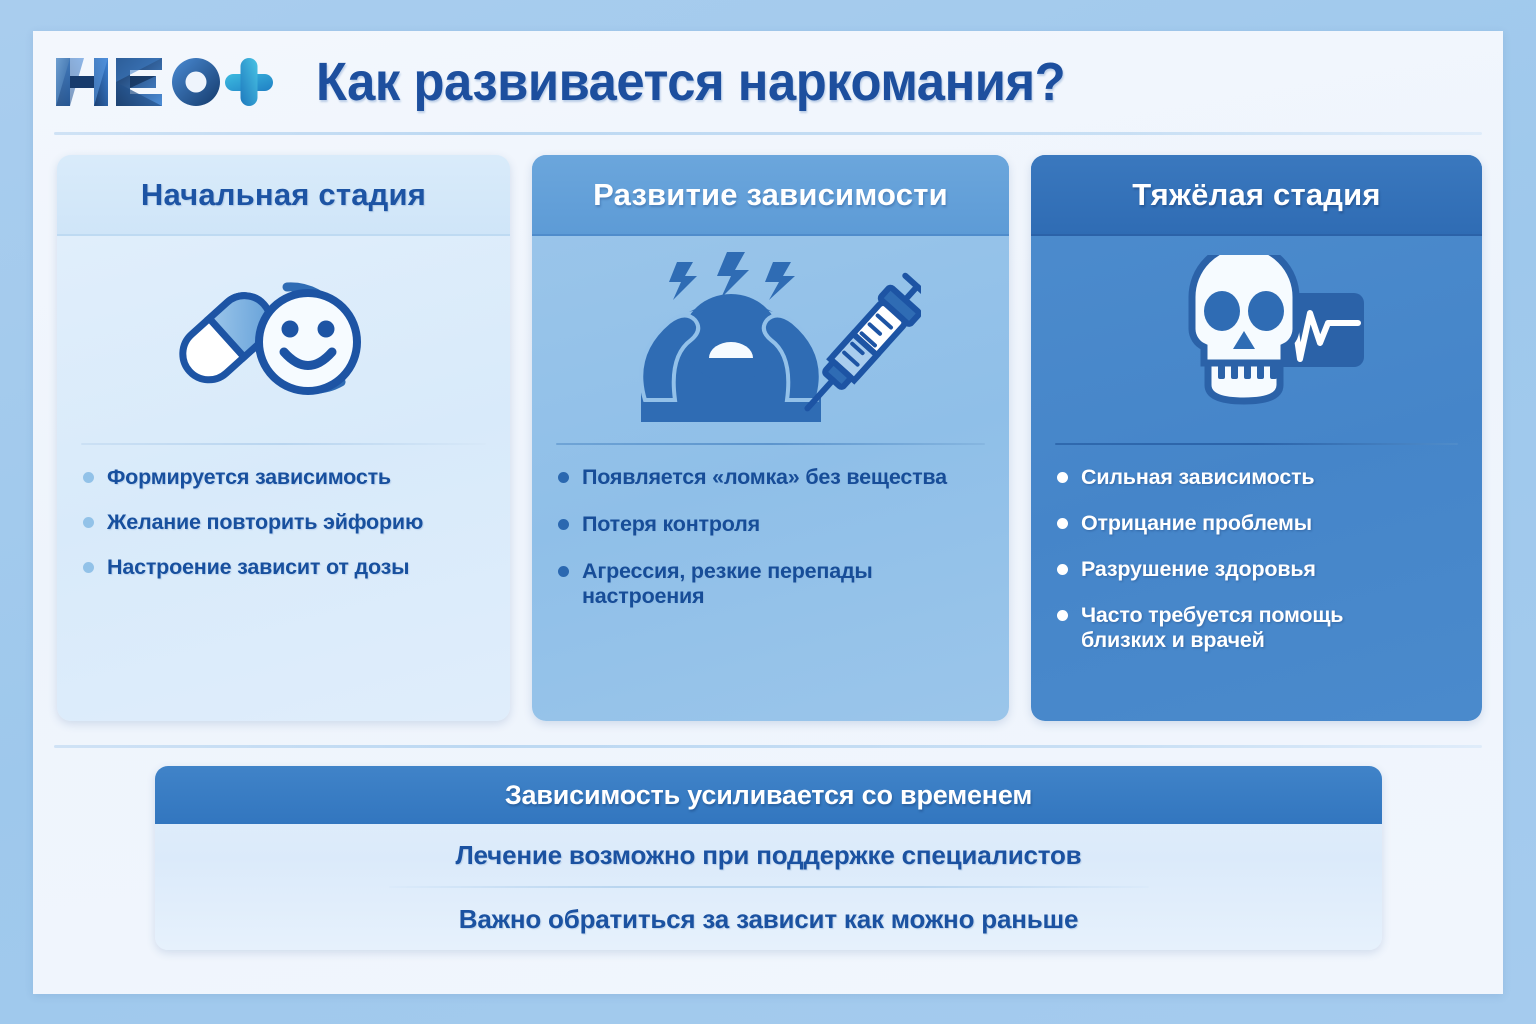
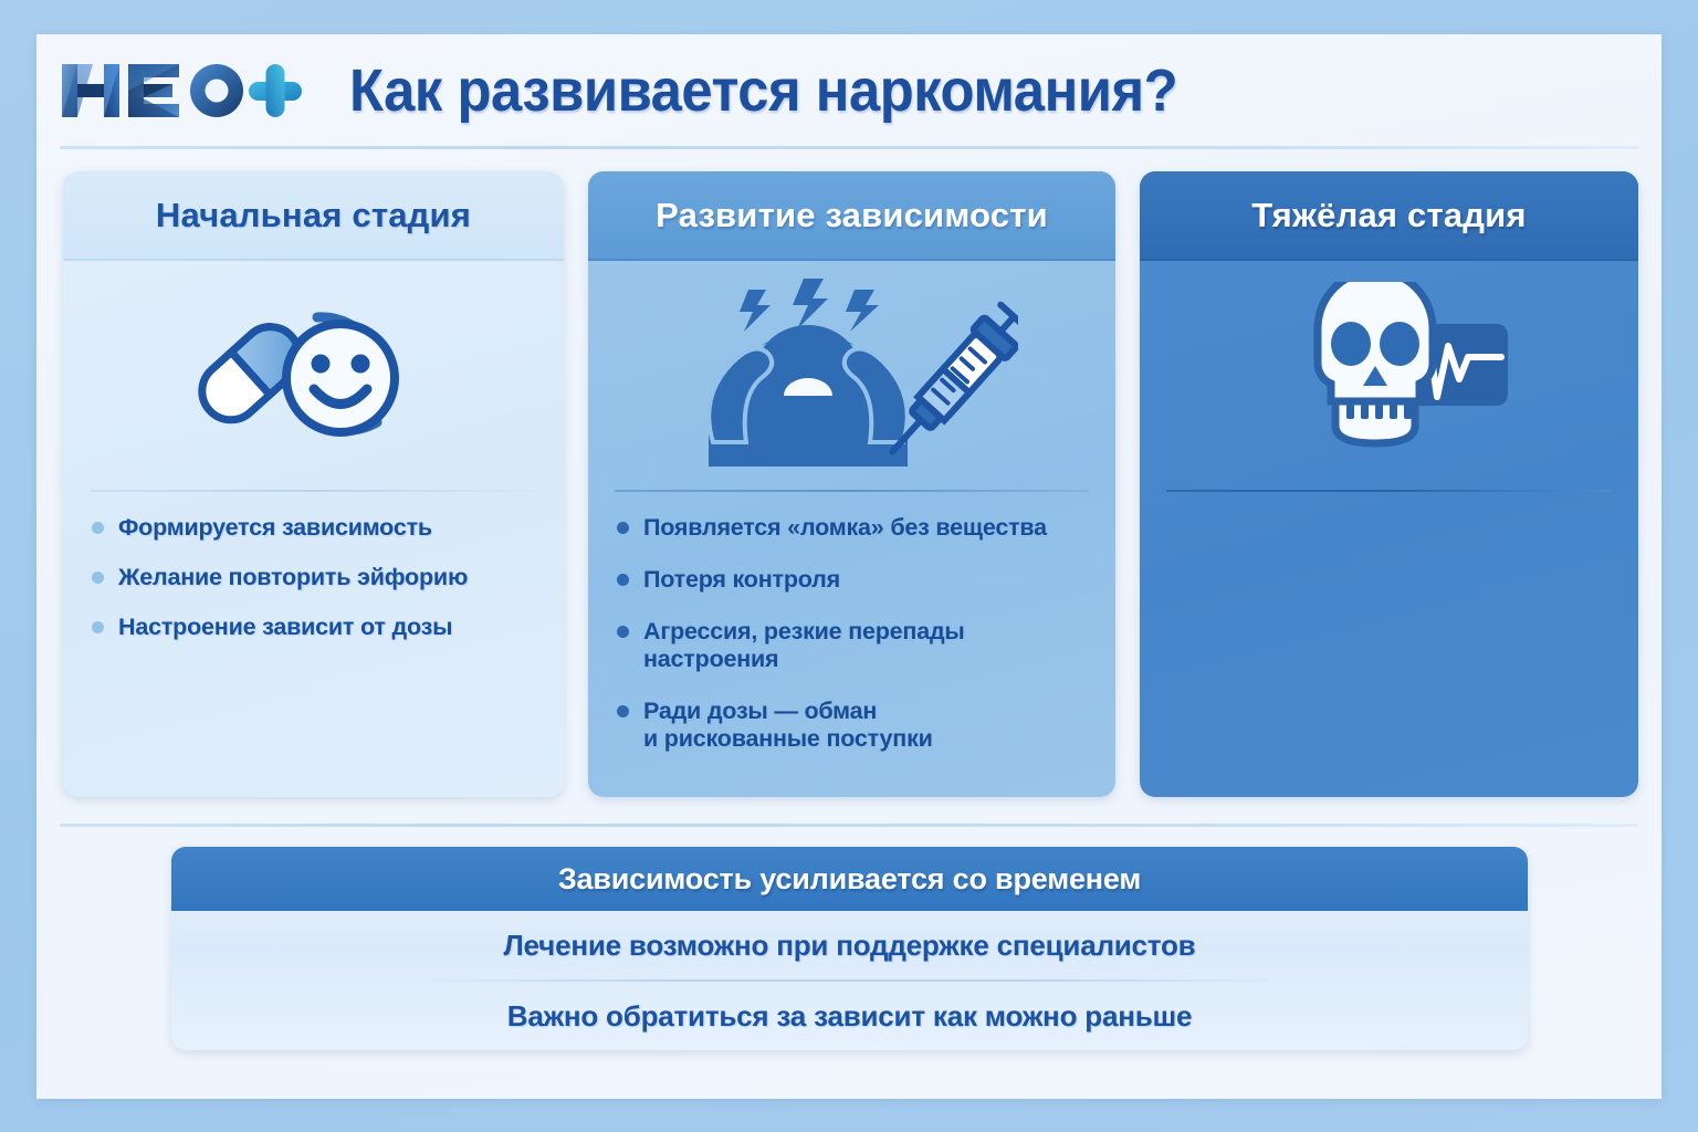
  Как развивается наркомания?
  Начальная стадия
  Формируется зависимость
  Желание повторить эйфорию
  Настроение зависит от дозы
  Развитие зависимости
  Появляется «ломка» без вещества
  Потеря контроля
  Агрессия, резкие перепады настроения
+ Ради дозы — обман
+ и рискованные поступки
  Тяжёлая стадия
- Сильная зависимость
- Отрицание проблемы
- Разрушение здоровья
- Часто требуется помощь
- близких и врачей
  Зависимость усиливается со временем
  Лечение возможно при поддержке специалистов
  Важно обратиться за зависит как можно раньше
